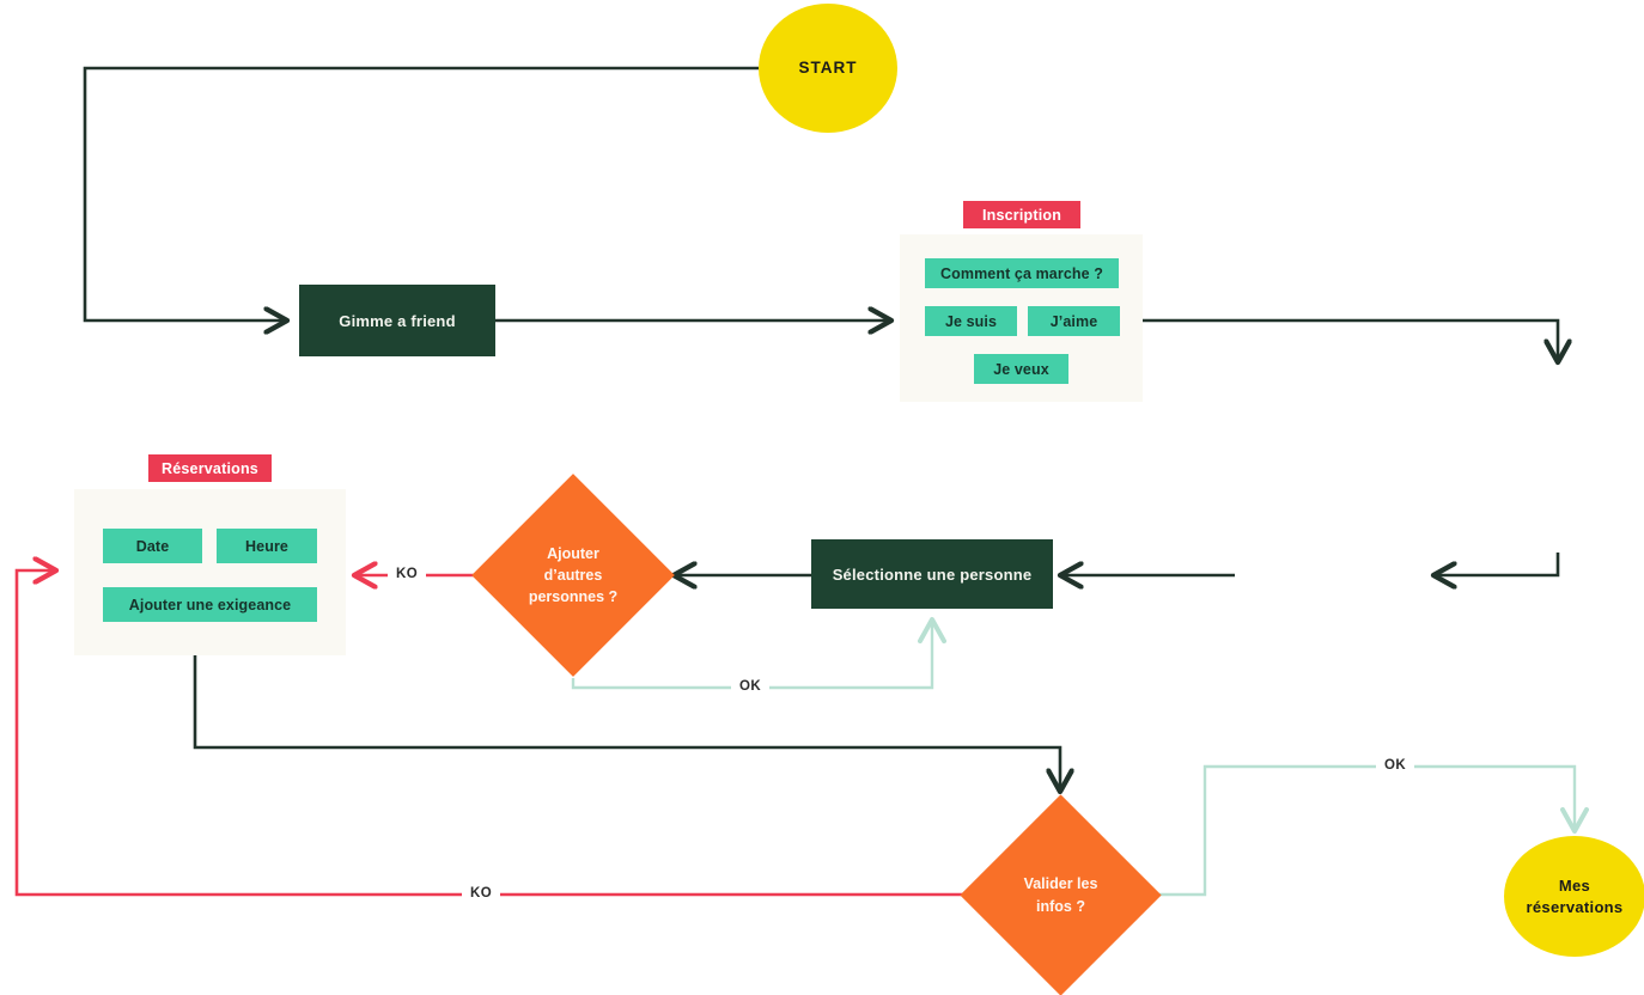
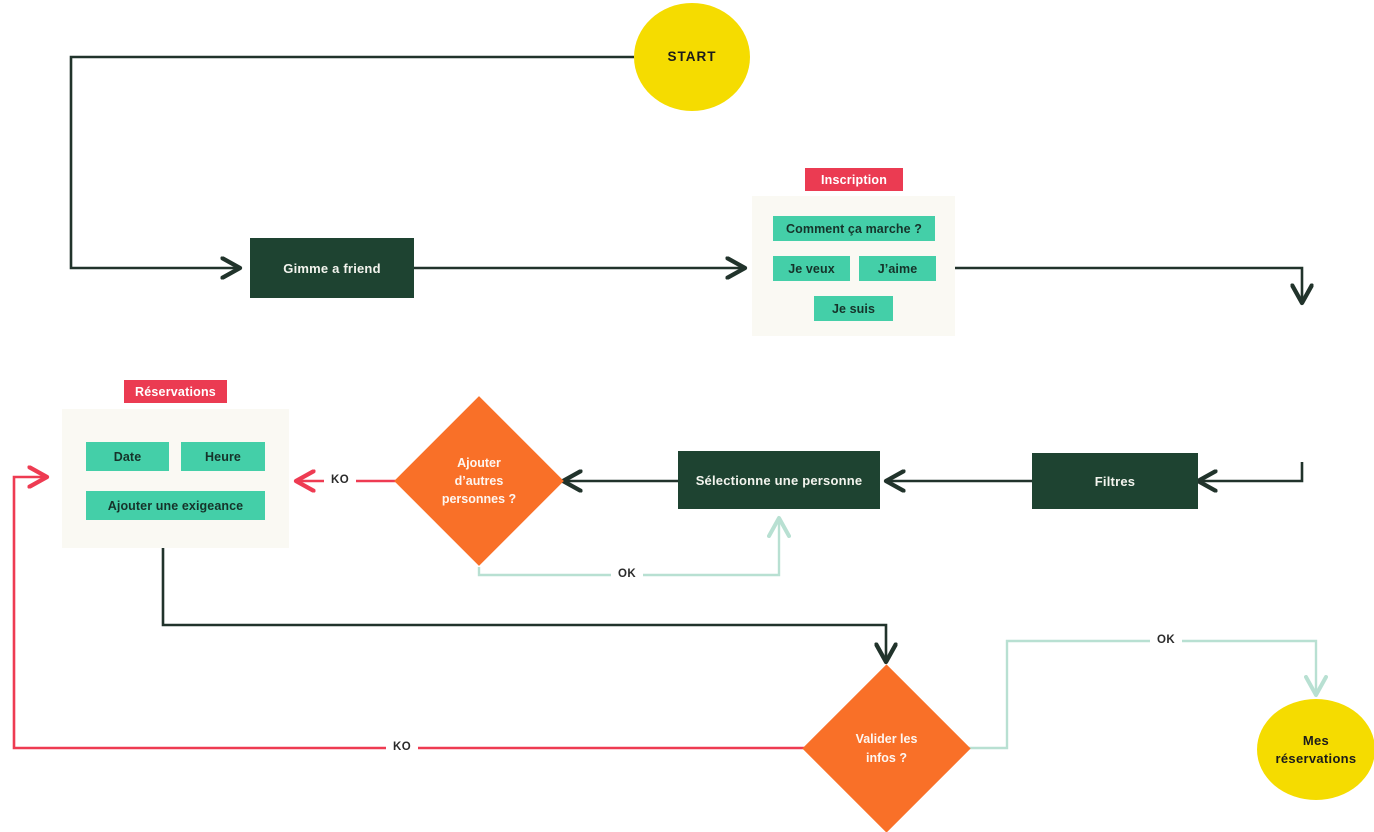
  START
  Gimme a friend
  Inscription
  Comment ça marche ?
- Je suis
+ Je veux
  J’aime
- Je veux
+ Je suis
+ Filtres
  Sélectionne une personne
  Ajouter
  d’autres
  personnes ?
  Réservations
  Date
  Heure
  Ajouter une exigeance
  Valider les
  infos ?
  Mes
  réservations
  KO
  OK
  KO
  OK
